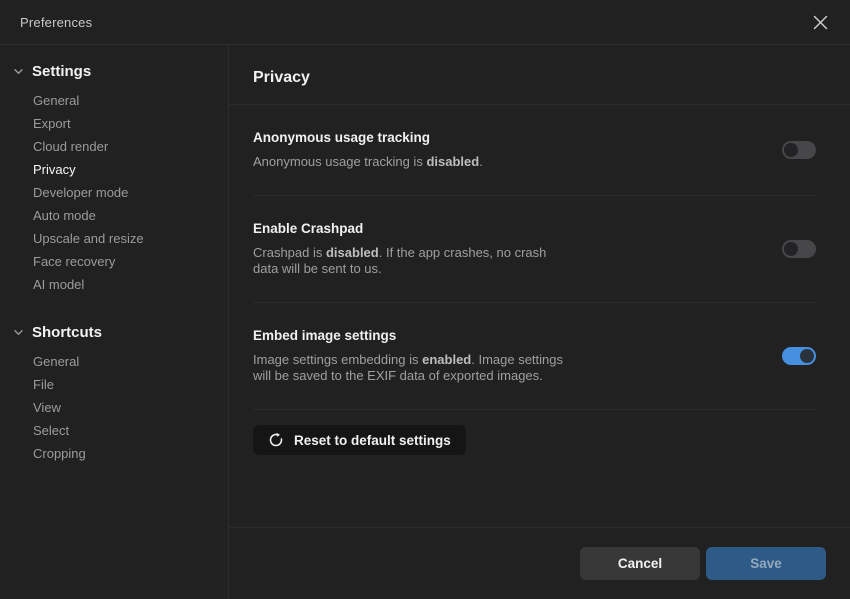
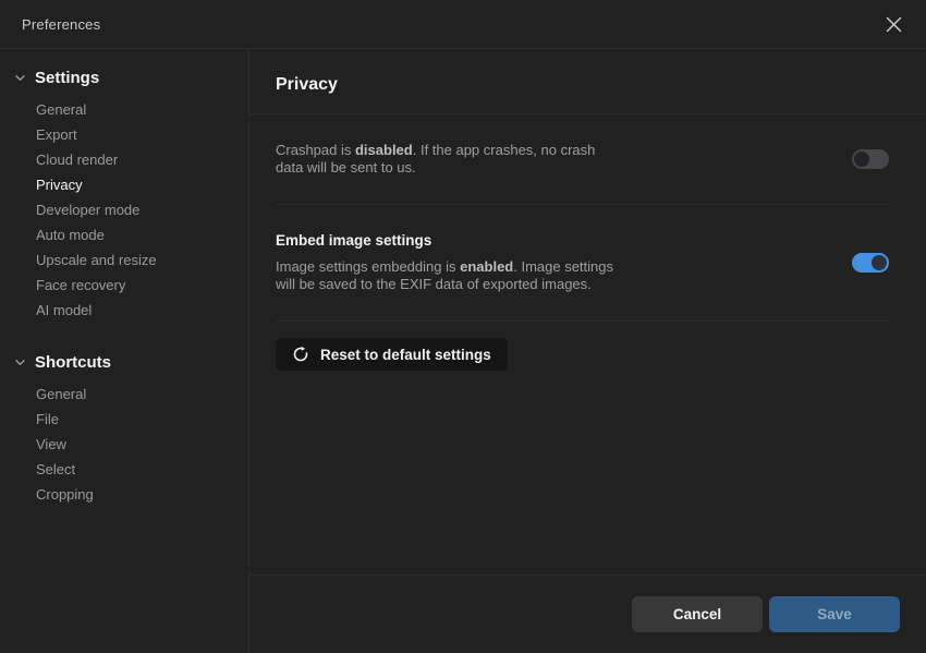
  Preferences
  Settings
  General
  Export
  Cloud render
  Privacy
  Developer mode
  Auto mode
  Upscale and resize
  Face recovery
  AI model
  Shortcuts
  General
  File
  View
  Select
  Cropping
  Privacy
- Anonymous usage tracking
- Anonymous usage tracking is disabled.
- Enable Crashpad
  Crashpad is disabled. If the app crashes, no crash data will be sent to us.
  Embed image settings
  Image settings embedding is enabled. Image settings will be saved to the EXIF data of exported images.
  Reset to default settings
  Cancel
  Save
